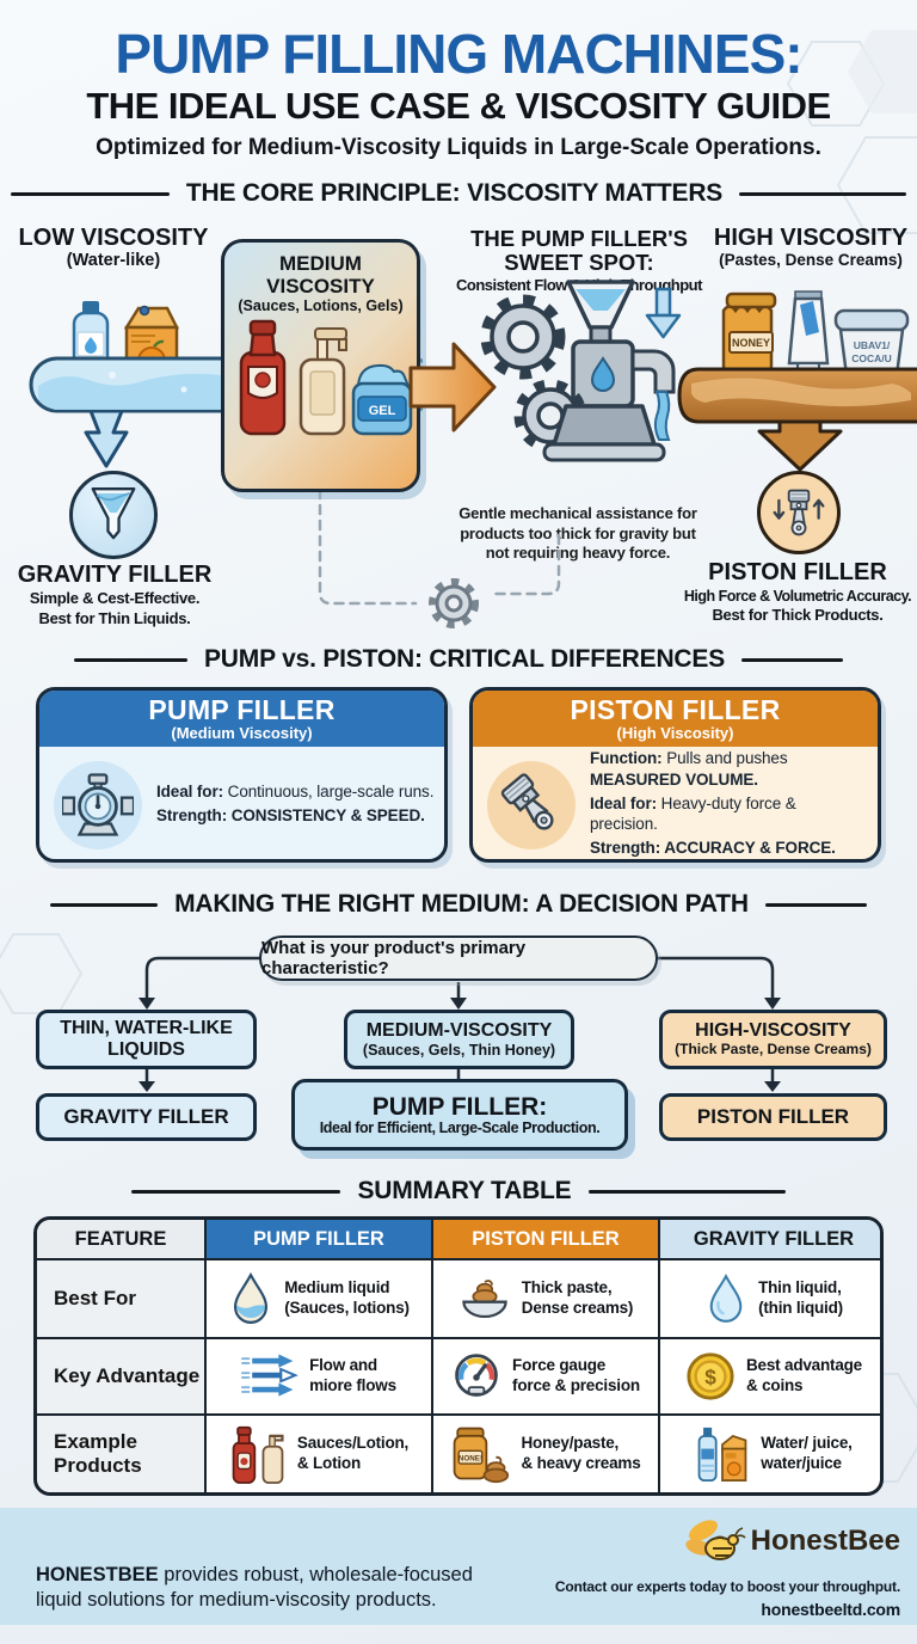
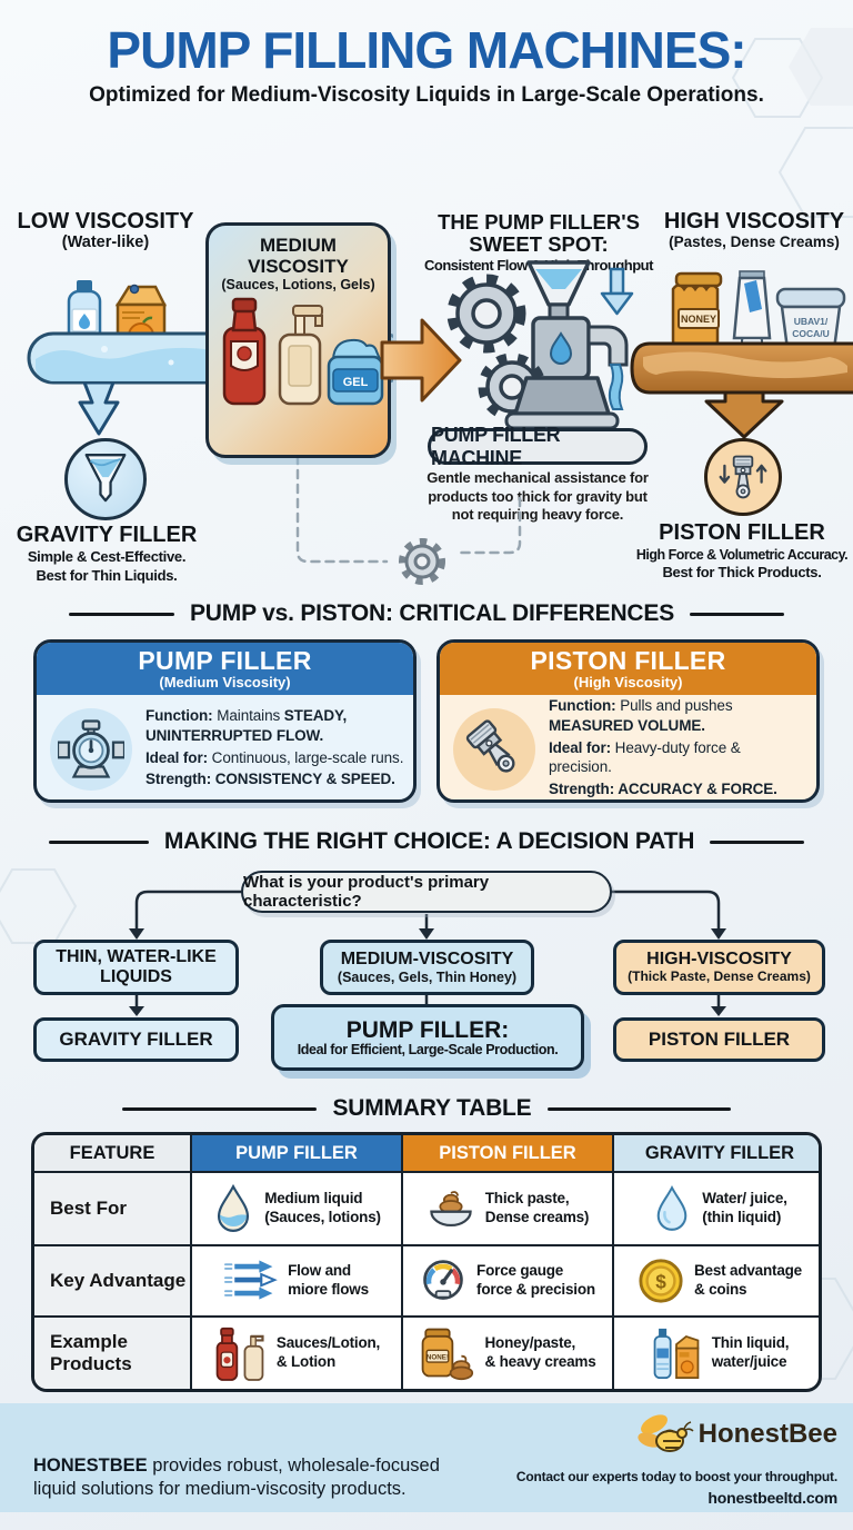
  PUMP FILLING MACHINES:
- THE IDEAL USE CASE & VISCOSITY GUIDE
  Optimized for Medium-Viscosity Liquids in Large-Scale Operations.
- THE CORE PRINCIPLE: VISCOSITY MATTERS
  LOW VISCOSITY
  (Water-like)
  GRAVITY FILLER
  Simple & Cest-Effective.
  Best for Thin Liquids.
  MEDIUM VISCOSITY
  (Sauces, Lotions, Gels)
  GEL
  THE PUMP FILLER'S
  SWEET SPOT:
  Consistent Flowhroughput
+ PUMP FILLER MACHINE
  Gentle mechanical assistance for products too thick for gravity but not requirng heavy force.
  HIGH VISCOSITY
  (Pastes, Dense Creams)
  NONEY
  UBAV1/
  COCA/U
  PISTON FILLER
  High Force & Volumetric Accuracy.
  Best for Thick Products.
  PUMP vs. PISTON: CRITICAL DIFFERENCES
  PUMP FILLER
  (Medium Viscosity)
+ Function: Maintains STEADY, UNINTERRUPTED FLOW.
  Ideal for: Continuous, large-scale runs.
  Strength: CONSISTENCY & SPEED.
  PISTON FILLER
  (High Viscosity)
  Function: Pulls and pushes MEASURED VOLUME.
  Ideal for: Heavy-duty force & precision.
  Strength: ACCURACY & FORCE.
- MAKING THE RIGHT MEDIUM: A DECISION PATH
+ MAKING THE RIGHT CHOICE: A DECISION PATH
  What is your product's primary characteristic?
  THIN, WATER-LIKE
  LIQUIDS
  MEDIUM-VISCOSITY
  (Sauces, Gels, Thin Honey)
  HIGH-VISCOSITY
  (Thick Paste, Dense Creams)
  GRAVITY FILLER
  PUMP FILLER:
  Ideal for Efficient, Large-Scale Production.
  PISTON FILLER
  SUMMARY TABLE
  FEATURE
  PUMP FILLER
  PISTON FILLER
  GRAVITY FILLER
  Best For
  Medium liquid
  (Sauces, lotions)
  Thick paste,
  Dense creams)
- Thin liquid,
+ Water/ juice,
  (thin liquid)
  Key Advantage
  Flow and
  miore flows
  Force gauge
  force & precision
  $
  Best advantage
  & coins
  Example Products
  Sauces/Lotion,
  & Lotion
  Honey/paste,
  & heavy creams
- Water/ juice,
+ Thin liquid,
  water/juice
  HONESTBEE provides robust, wholesale-focused liquid solutions for medium-viscosity products.
  HonestBee
  Contact our experts today to boost your throughput.
  honestbeeltd.com
